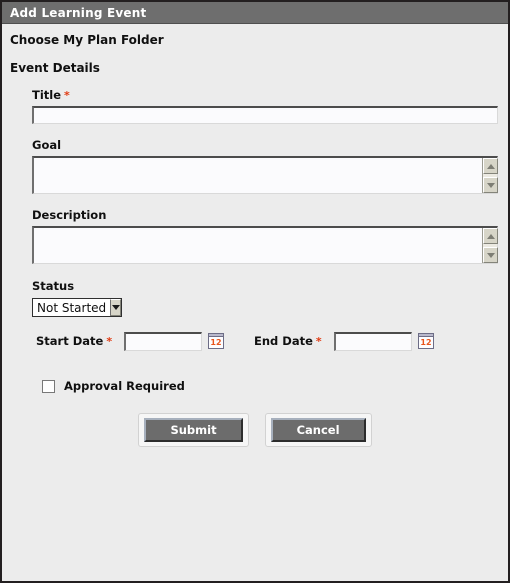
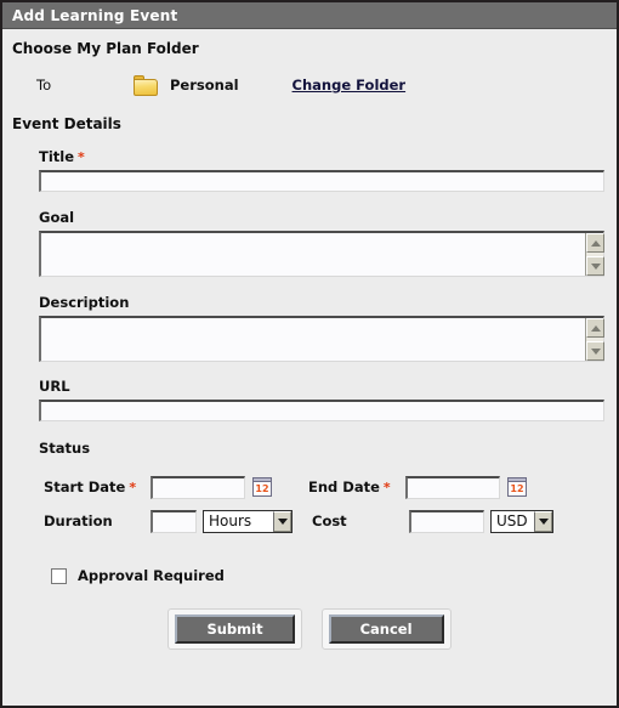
  Add Learning Event
  Choose My Plan Folder
+ To
+ Personal
+ Change Folder
  Event Details
  Title *
  Goal
  Description
+ URL
  Status
- Not Started
  Start Date *
  12
  End Date *
  12
+ Duration
+ Hours
+ Cost
+ USD
  Approval Required
  Submit
  Cancel
